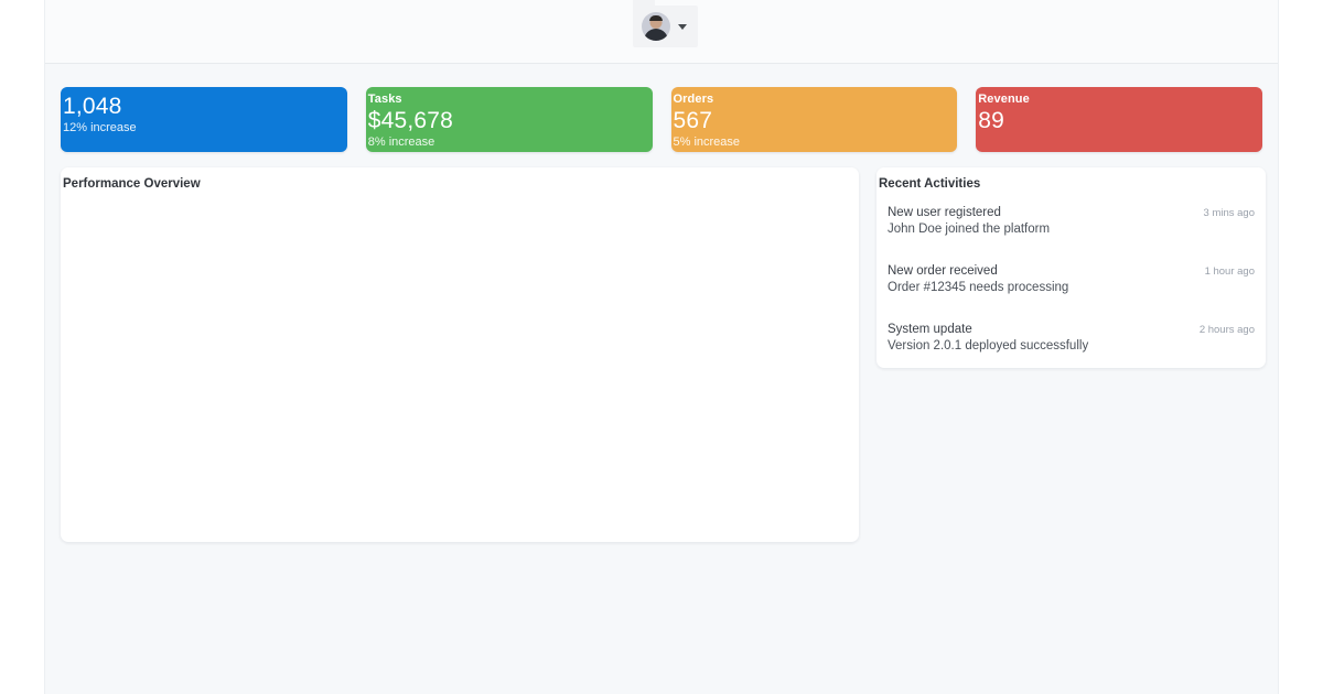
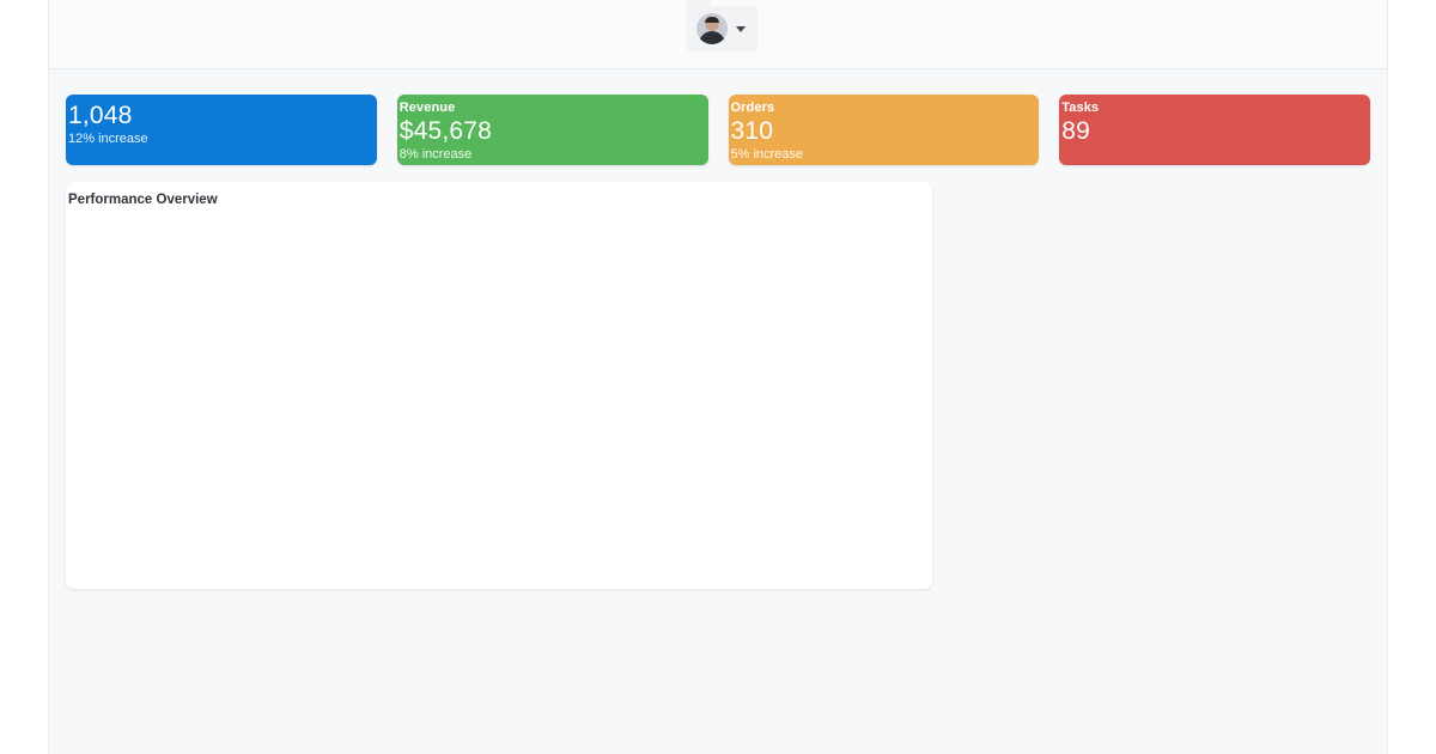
  1,048
  12% increase
- Tasks
+ Revenue
  $45,678
  8% increase
  Orders
- 567
+ 310
  5% increase
- Revenue
+ Tasks
  89
  Performance Overview
- Recent Activities
- New user registered
- 3 mins ago
- John Doe joined the platform
- New order received
- 1 hour ago
- Order #12345 needs processing
- System update
- 2 hours ago
- Version 2.0.1 deployed successfully
